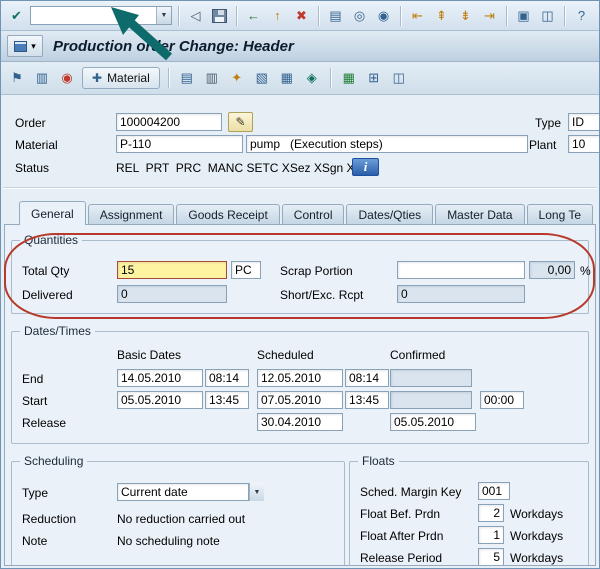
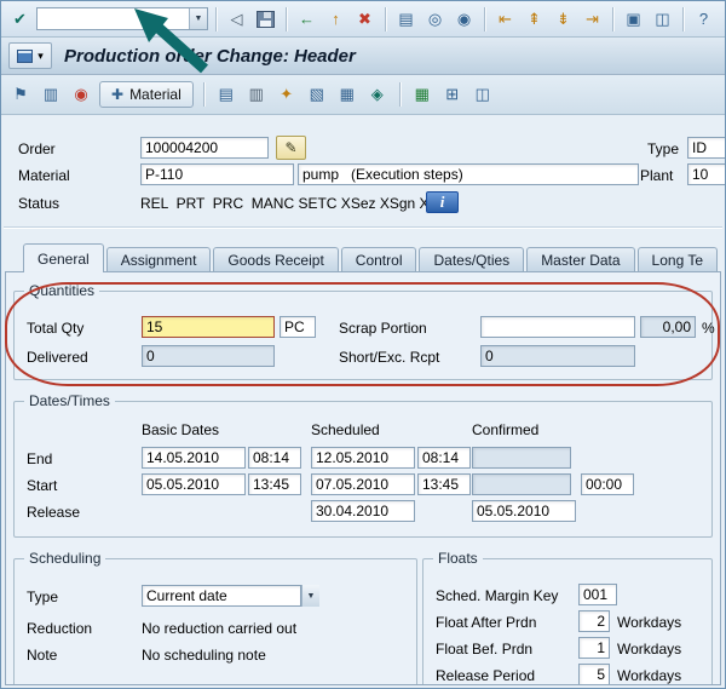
  ✔
  ◁
  ←
  ↑
  ✖
  ▤
  ◎
  ◉
  ⇤
  ⇞
  ⇟
  ⇥
  ▣
  ◫
  ?
  ▾
  Production orer Change: Header
  ⚑
  ▥
  ◉
  ✚
  Material
  ▤
  ▥
  ✦
  ▧
  ▦
  ◈
  ▦
  ⊞
  ◫
  Order
  100004200
  ✎
  Type
  ID
  Material
  P-110
  pump (Execution steps)
  Plant
  10
  Status
  REL PRT PRC MANC SETC XSez XSgn X
  i
  General
  Assignment
  Goods Receipt
  Control
  Dates/Qties
  Master Data
  Long Te
  Quantities
  Total Qty
  15
  PC
  Scrap Portion
  0,00
  %
  Delivered
  0
  Short/Exc. Rcpt
  0
  Dates/Times
  Basic Dates
  Scheduled
  Confirmed
  End
  14.05.2010
  08:14
  12.05.2010
  08:14
  Start
  05.05.2010
  13:45
  07.05.2010
  13:45
  00:00
  Release
  30.04.2010
  05.05.2010
  Scheduling
  Type
  Current date
  Reduction
  No reduction carried out
  Note
  No scheduling note
  Floats
  Sched. Margin Key
  001
- Float Bef. Prdn
+ Float After Prdn
  2
  Workdays
- Float After Prdn
+ Float Bef. Prdn
  1
  Workdays
  Release Period
  5
  Workdays
